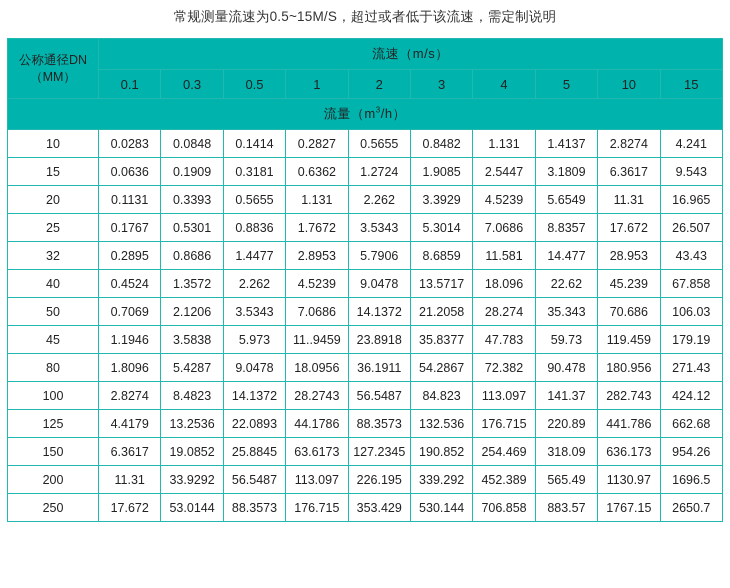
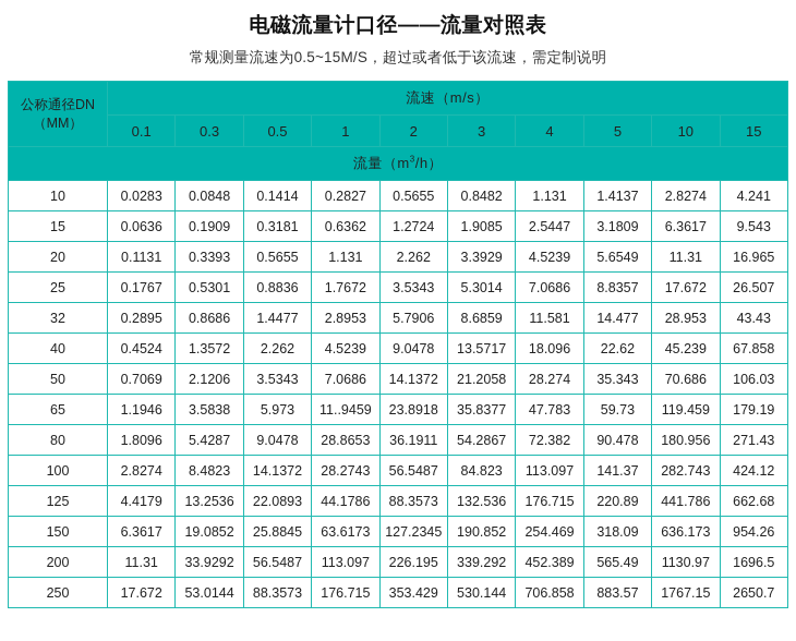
+ 电磁流量计口径——流量对照表
  常规测量流速为0.5~15M/S，超过或者低于该流速，需定制说明
  公称通径DN （MM）	流速（m/s）
  0.1	0.3	0.5	1	2	3	4	5	10	15
  流量（m3/h）
  10	0.0283	0.0848	0.1414	0.2827	0.5655	0.8482	1.131	1.4137	2.8274	4.241
  15	0.0636	0.1909	0.3181	0.6362	1.2724	1.9085	2.5447	3.1809	6.3617	9.543
  20	0.1131	0.3393	0.5655	1.131	2.262	3.3929	4.5239	5.6549	11.31	16.965
  25	0.1767	0.5301	0.8836	1.7672	3.5343	5.3014	7.0686	8.8357	17.672	26.507
  32	0.2895	0.8686	1.4477	2.8953	5.7906	8.6859	11.581	14.477	28.953	43.43
  40	0.4524	1.3572	2.262	4.5239	9.0478	13.5717	18.096	22.62	45.239	67.858
  50	0.7069	2.1206	3.5343	7.0686	14.1372	21.2058	28.274	35.343	70.686	106.03
- 45	1.1946	3.5838	5.973	11..9459	23.8918	35.8377	47.783	59.73	119.459	179.19
+ 65	1.1946	3.5838	5.973	11..9459	23.8918	35.8377	47.783	59.73	119.459	179.19
- 80	1.8096	5.4287	9.0478	18.0956	36.1911	54.2867	72.382	90.478	180.956	271.43
+ 80	1.8096	5.4287	9.0478	28.8653	36.1911	54.2867	72.382	90.478	180.956	271.43
  100	2.8274	8.4823	14.1372	28.2743	56.5487	84.823	113.097	141.37	282.743	424.12
  125	4.4179	13.2536	22.0893	44.1786	88.3573	132.536	176.715	220.89	441.786	662.68
  150	6.3617	19.0852	25.8845	63.6173	127.2345	190.852	254.469	318.09	636.173	954.26
  200	11.31	33.9292	56.5487	113.097	226.195	339.292	452.389	565.49	1130.97	1696.5
  250	17.672	53.0144	88.3573	176.715	353.429	530.144	706.858	883.57	1767.15	2650.7
